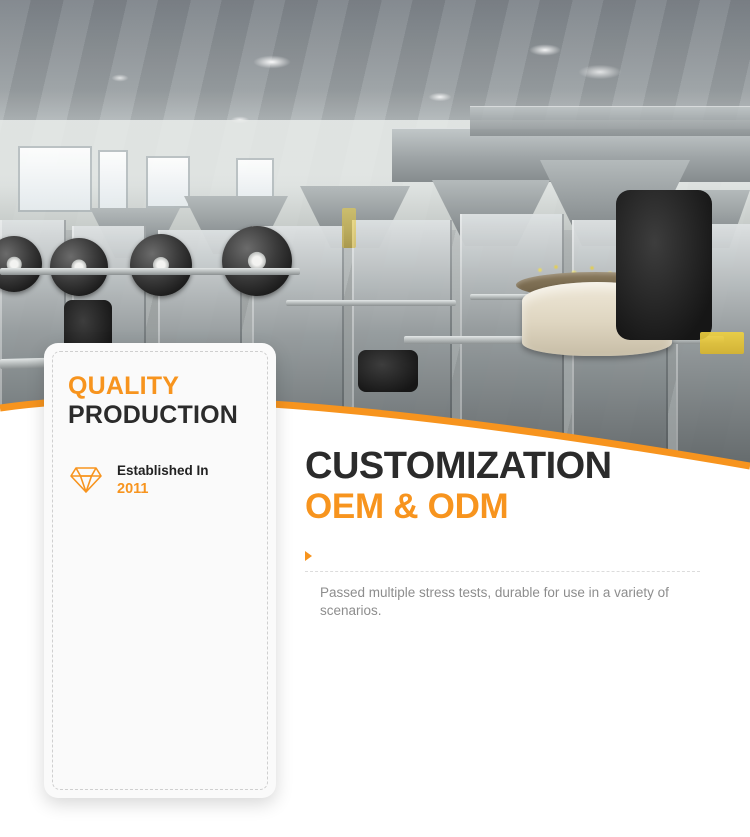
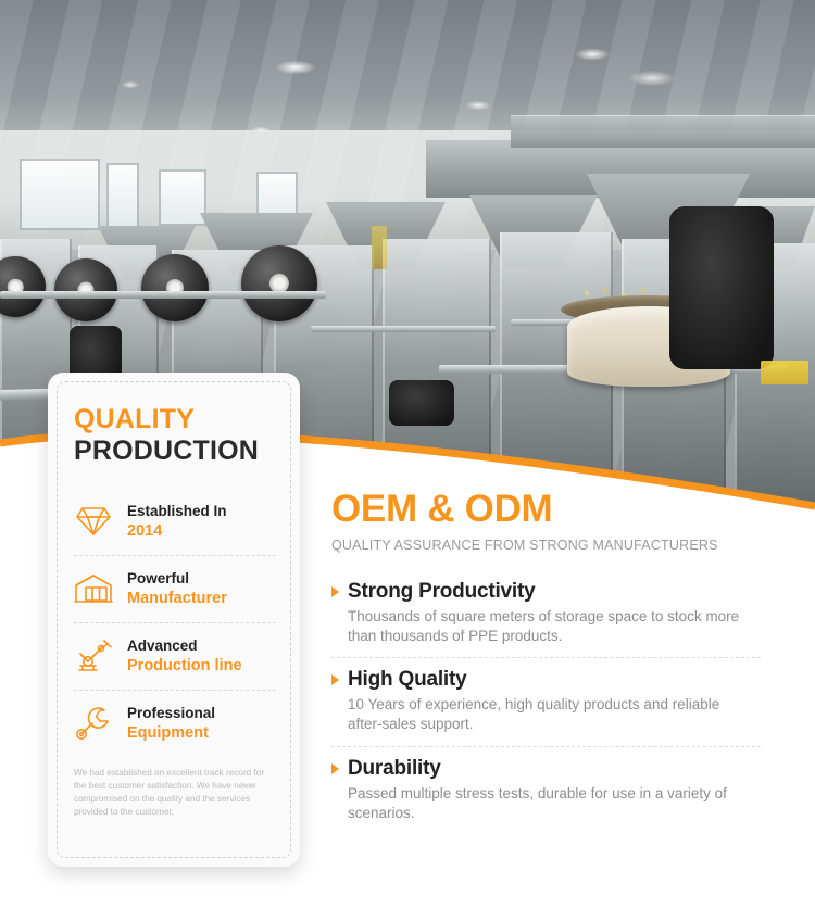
- CUSTOMIZATION
  OEM & ODM
+ QUALITY ASSURANCE FROM STRONG MANUFACTURERS
+ Strong Productivity
+ Thousands of square meters of storage space to stock more than thousands of PPE products.
+ High Quality
+ 10 Years of experience, high quality products and reliable after-sales support.
+ Durability
  Passed multiple stress tests, durable for use in a variety of scenarios.
  QUALITY
  PRODUCTION
  Established In
- 2011
+ 2014
+ Powerful
+ Manufacturer
+ Advanced
+ Production line
+ Professional
+ Equipment
+ We had established an excellent track record for the best customer satisfaction. We have never compromised on the quality and the services provided to the customer.
